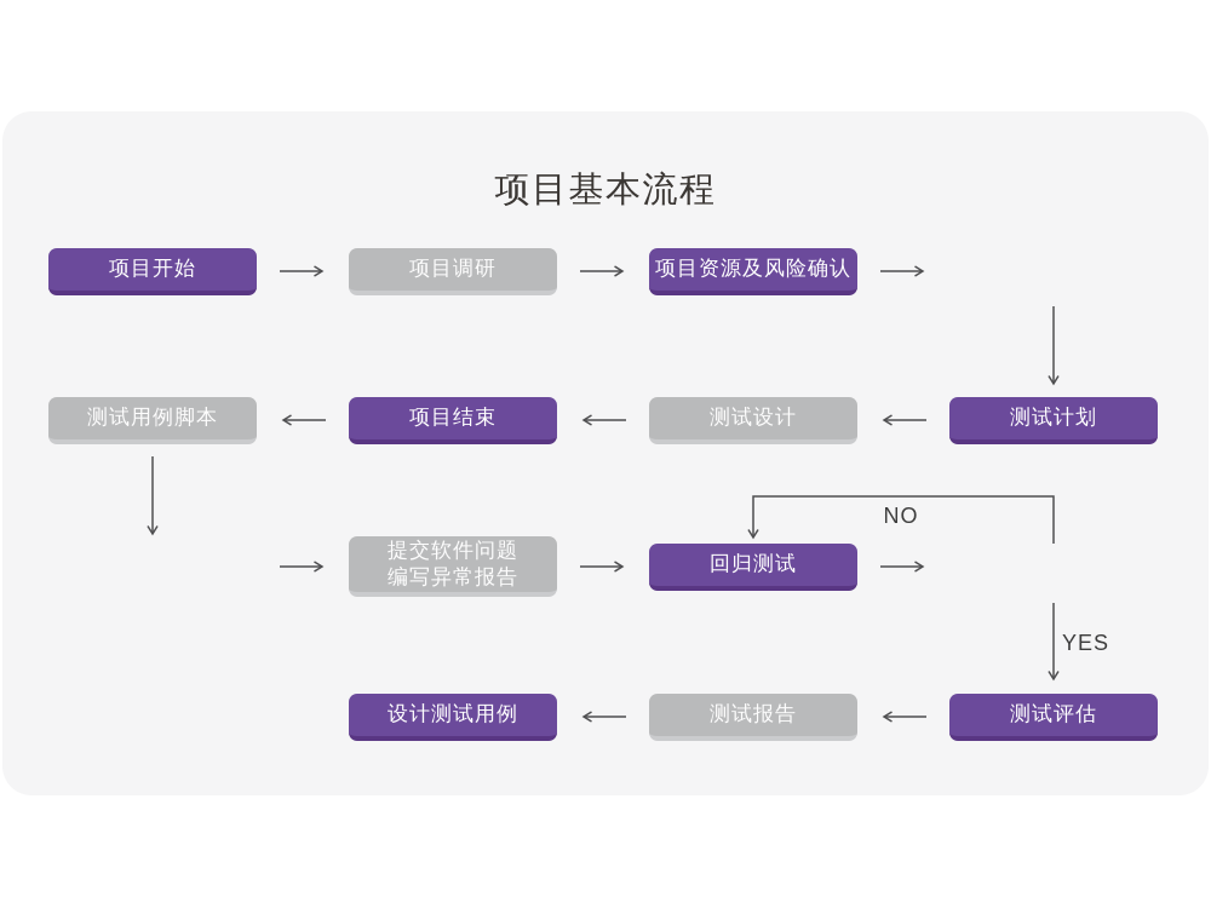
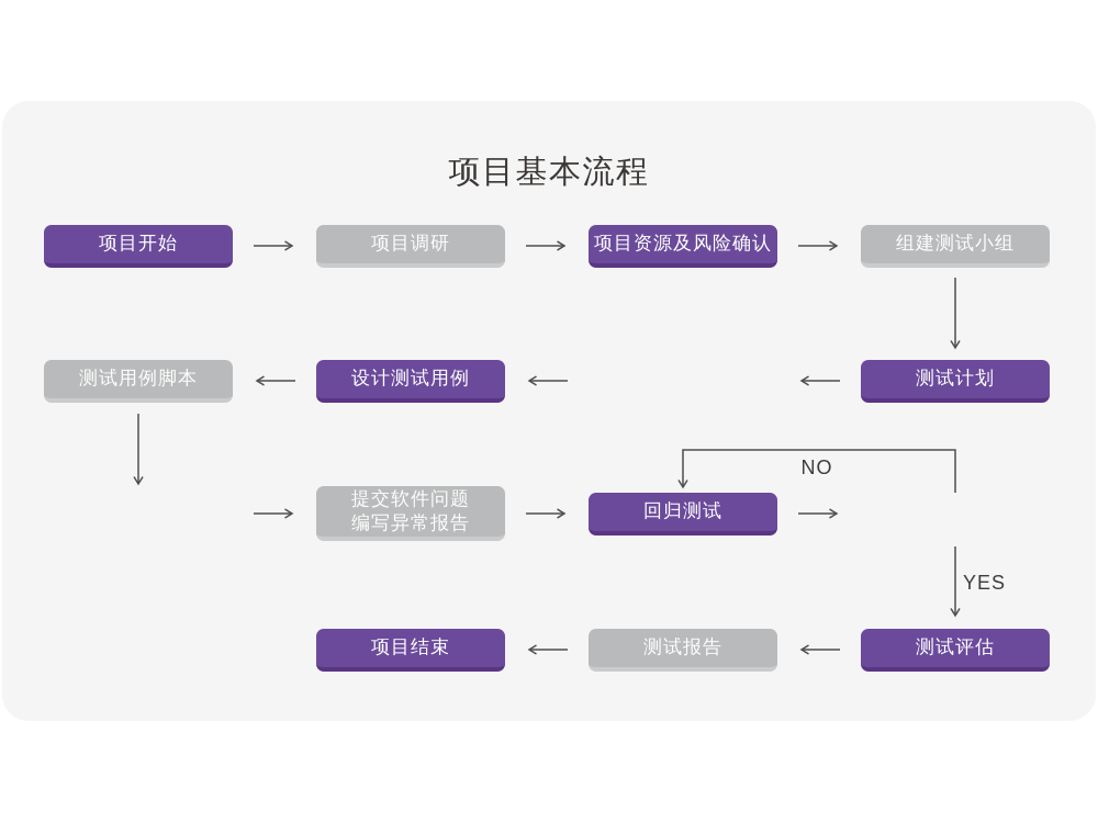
  项目基本流程
  项目开始
  项目调研
  项目资源及风险确认
+ 组建测试小组
  测试用例脚本
- 项目结束
+ 设计测试用例
- 测试设计
  测试计划
  提交软件问题
  编写异常报告
  回归测试
- 设计测试用例
+ 项目结束
  测试报告
  测试评估
  NO
  YES
